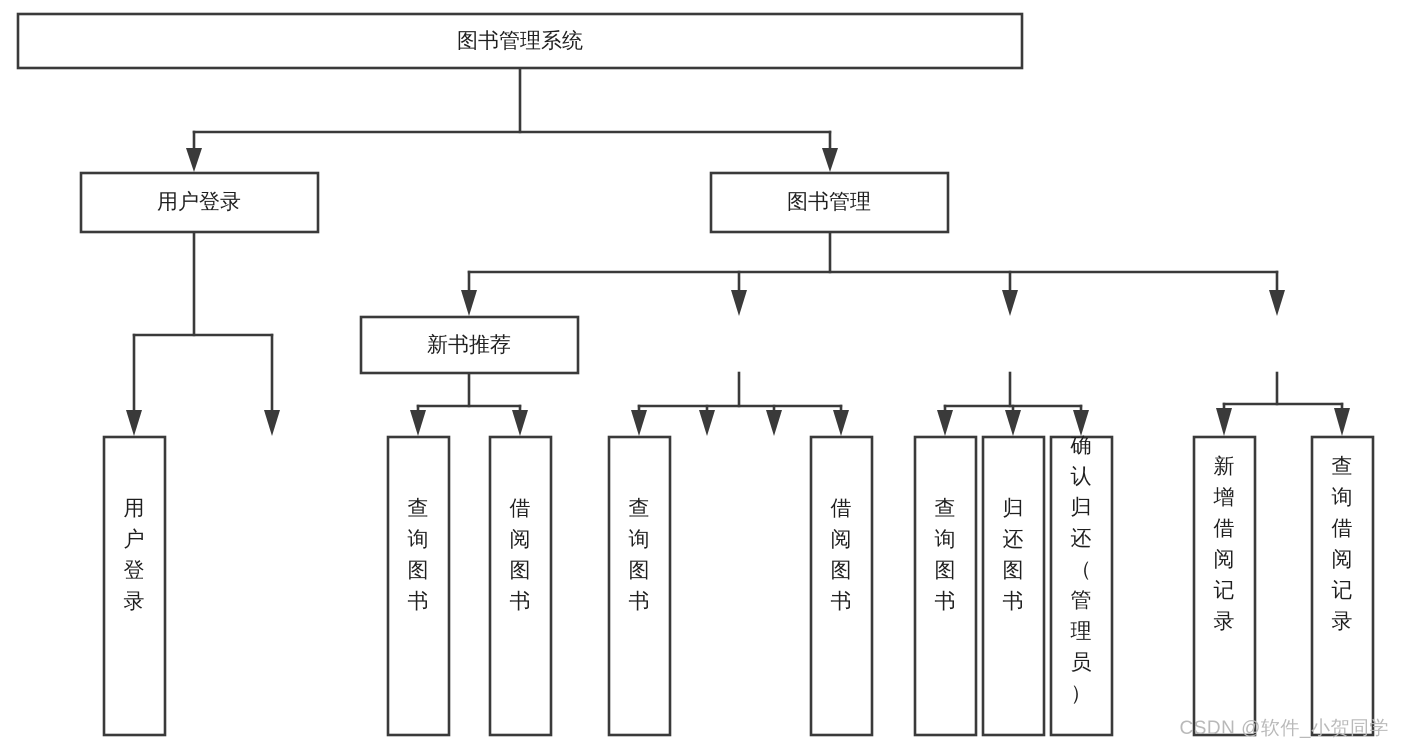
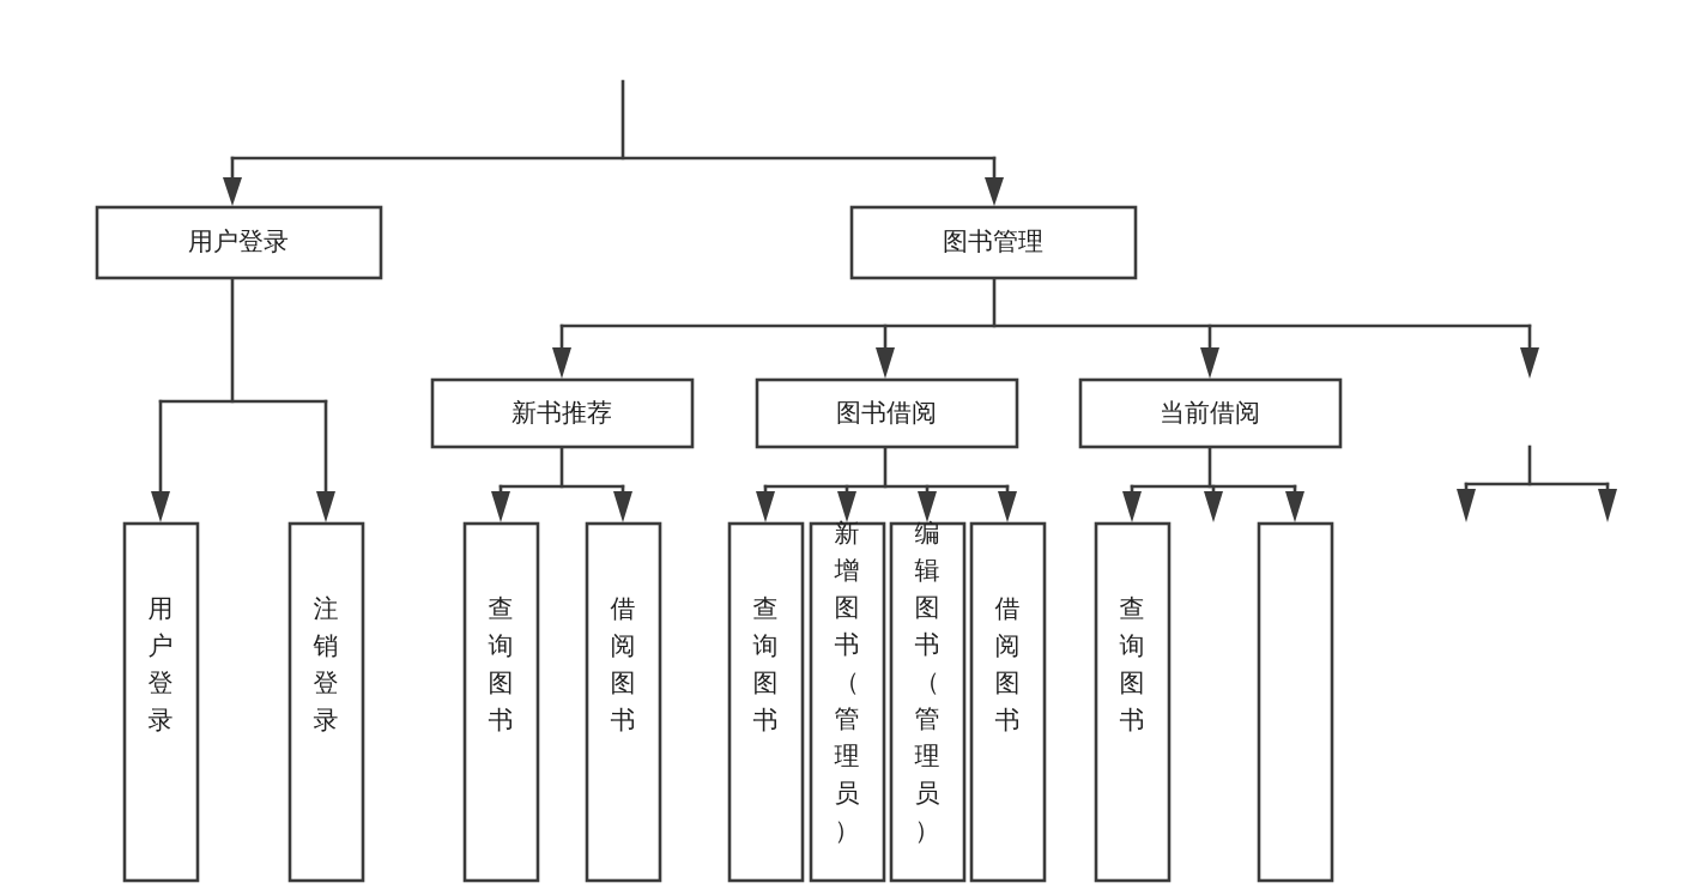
- 图书管理系统
  用户登录
  图书管理
  新书推荐
+ 图书借阅
+ 当前借阅
  用户登录
+ 注销登录
  查询图书
  借阅图书
  查询图书
+ 新增图书（管理员）
+ 编辑图书（管理员）
  借阅图书
  查询图书
- 归还图书
- 确认归还（管理员）
- 新增借阅记录
- 查询借阅记录
- CSDN @软件_小贺同学
